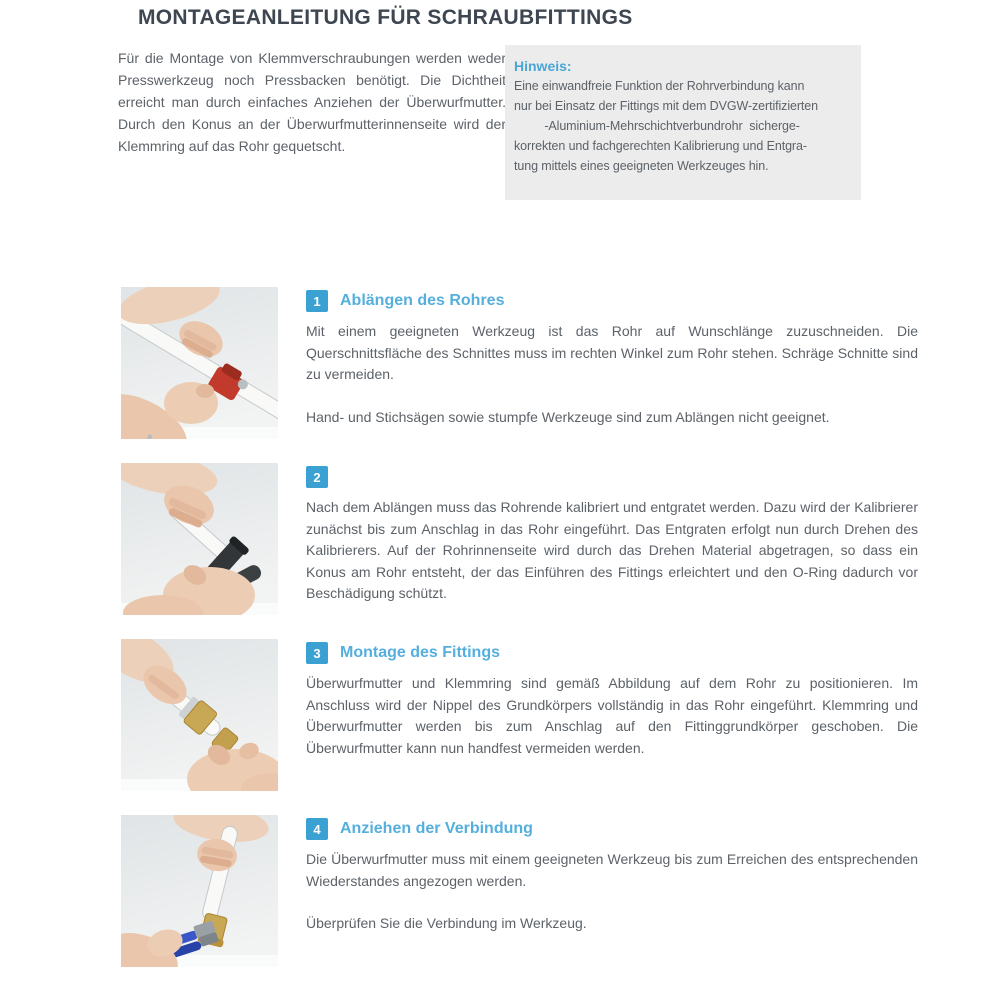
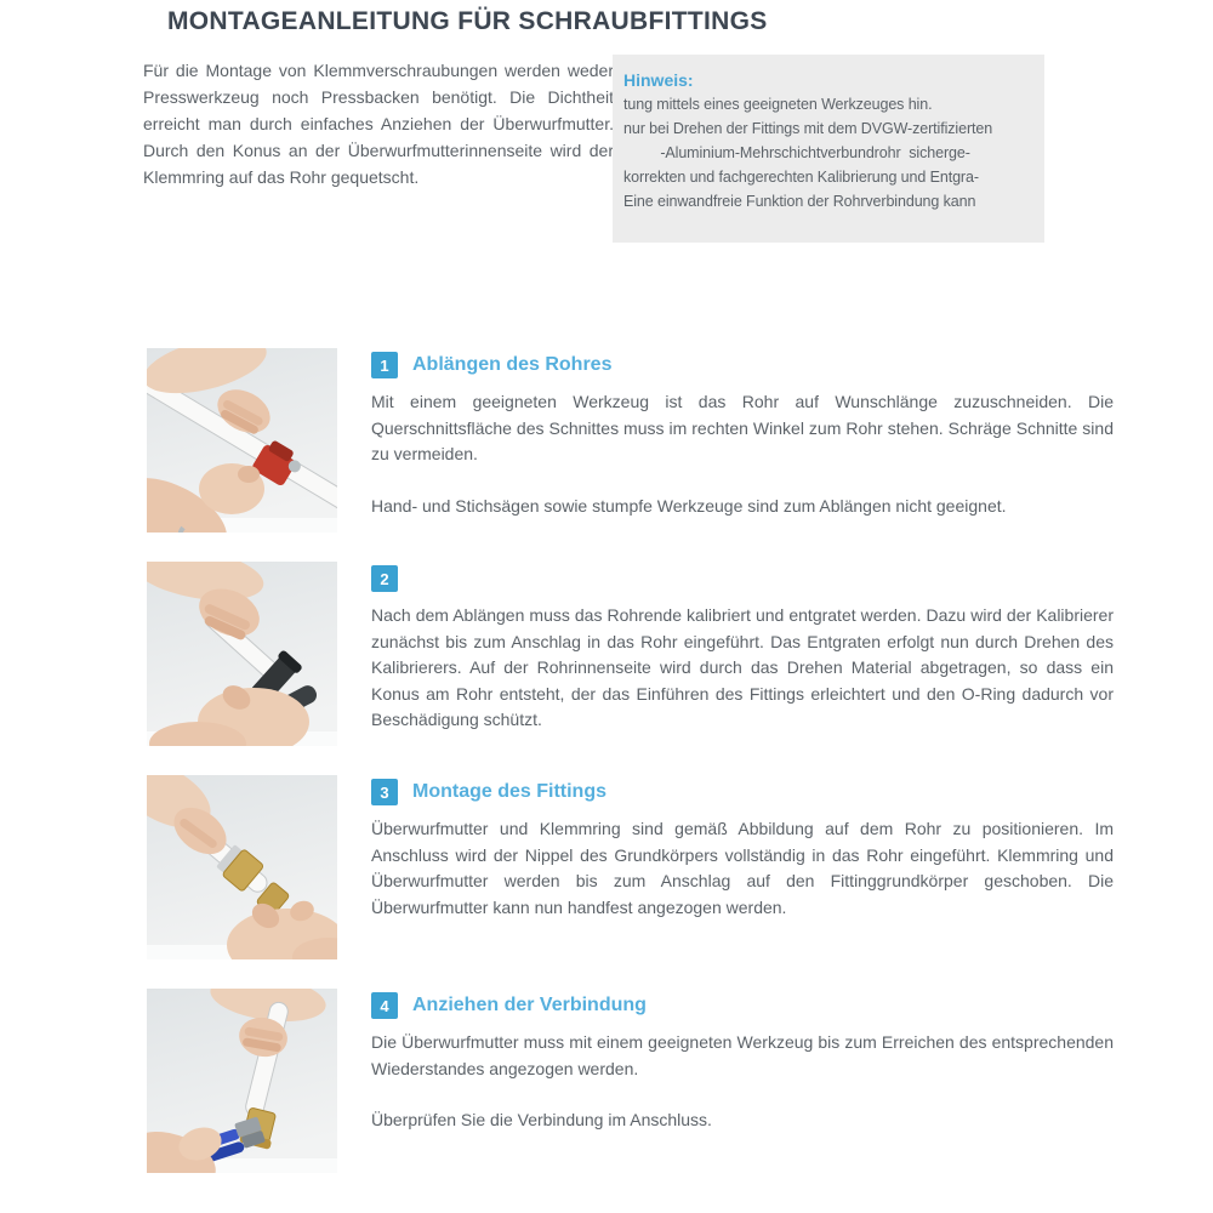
  MONTAGEANLEITUNG FÜR SCHRAUBFITTINGS
  Für die Montage von Klemmverschraubungen werden weder Presswerkzeug noch Pressbacken benötigt. Die Dichthei erreicht man durch einfaches Anziehen der Überwurfmutter Durch den Konus an der Überwurfmutterinnenseite wird der Klemmring auf das Rohr gequetscht.
  Hinweis:
- Eine einwandfreie Funktion der Rohrverbindung kann
+ tung mittels eines geeigneten Werkzeuges hin.
- nur bei Einsatz der Fittings mit dem DVGW-zertifizierten
+ nur bei Drehen der Fittings mit dem DVGW-zertifizierten
  -Aluminium-Mehrschichtverbundrohr sicherge-
  korrekten und fachgerechten Kalibrierung und Entgra-
- tung mittels eines geeigneten Werkzeuges hin.
+ Eine einwandfreie Funktion der Rohrverbindung kann
  1
  Ablängen des Rohres
  Mit einem geeigneten Werkzeug ist das Rohr auf Wunschlänge zuzuschneiden. Die Querschnittsfläche des Schnittes muss im rechten Winkel zum Rohr stehen. Schräge Schnitte sind zu vermeiden.
  Hand- und Stichsägen sowie stumpfe Werkzeuge sind zum Ablängen nicht geeignet.
  2
  Nach dem Ablängen muss das Rohrende kalibriert und entgratet werden. Dazu wird der Kalibrierer zunächst bis zum Anschlag in das Rohr eingeführt. Das Entgraten erfolgt nun durch Drehen des Kalibrierers. Auf der Rohrinnenseite wird durch das Drehen Material abgetragen, so dass ein Konus am Rohr entsteht, der das Einführen des Fittings erleichtert und den O-Ring dadurch vor Beschädigung schützt.
  3
  Montage des Fittings
- Überwurfmutter und Klemmring sind gemäß Abbildung auf dem Rohr zu positionieren. Im Anschluss wird der Nippel des Grundkörpers vollständig in das Rohr eingeführt. Klemmring und Überwurfmutter werden bis zum Anschlag auf den Fittinggrundkörper geschoben. Die Überwurfmutter kann nun handfest vermeiden werden.
+ Überwurfmutter und Klemmring sind gemäß Abbildung auf dem Rohr zu positionieren. Im Anschluss wird der Nippel des Grundkörpers vollständig in das Rohr eingeführt. Klemmring und Überwurfmutter werden bis zum Anschlag auf den Fittinggrundkörper geschoben. Die Überwurfmutter kann nun handfest angezogen werden.
  4
  Anziehen der Verbindung
  Die Überwurfmutter muss mit einem geeigneten Werkzeug bis zum Erreichen des entsprechenden Wiederstandes angezogen werden.
- Überprüfen Sie die Verbindung im Werkzeug.
+ Überprüfen Sie die Verbindung im Anschluss.
